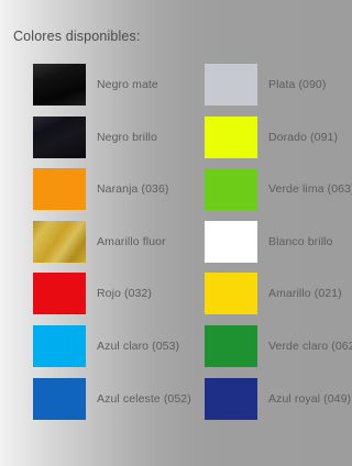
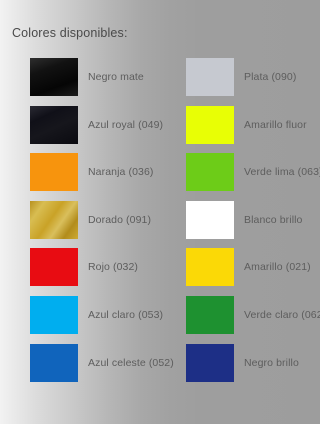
  Colores disponibles:
  Negro mate
- Negro brillo
+ Azul royal (049)
  Naranja (036)
- Amarillo fluor
+ Dorado (091)
  Rojo (032)
  Azul claro (053)
  Azul celeste (052)
  Plata (090)
- Dorado (091)
+ Amarillo fluor
  Verde lima (063
  Blanco brillo
  Amarillo (021)
  Verde claro (06
- Azul royal (049)
+ Negro brillo
